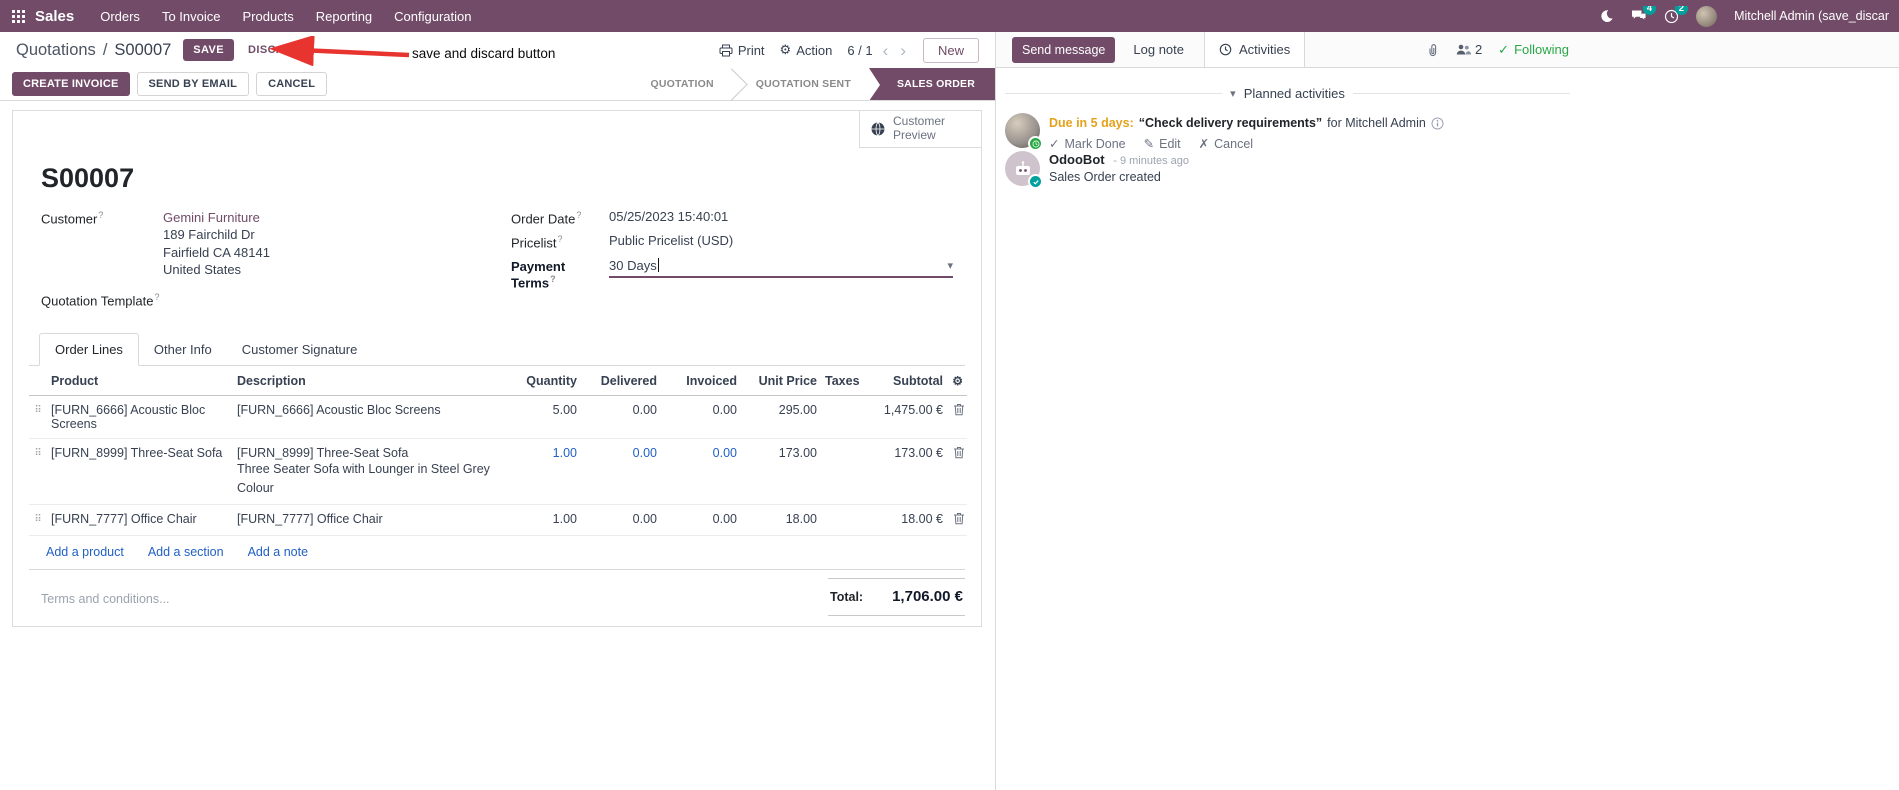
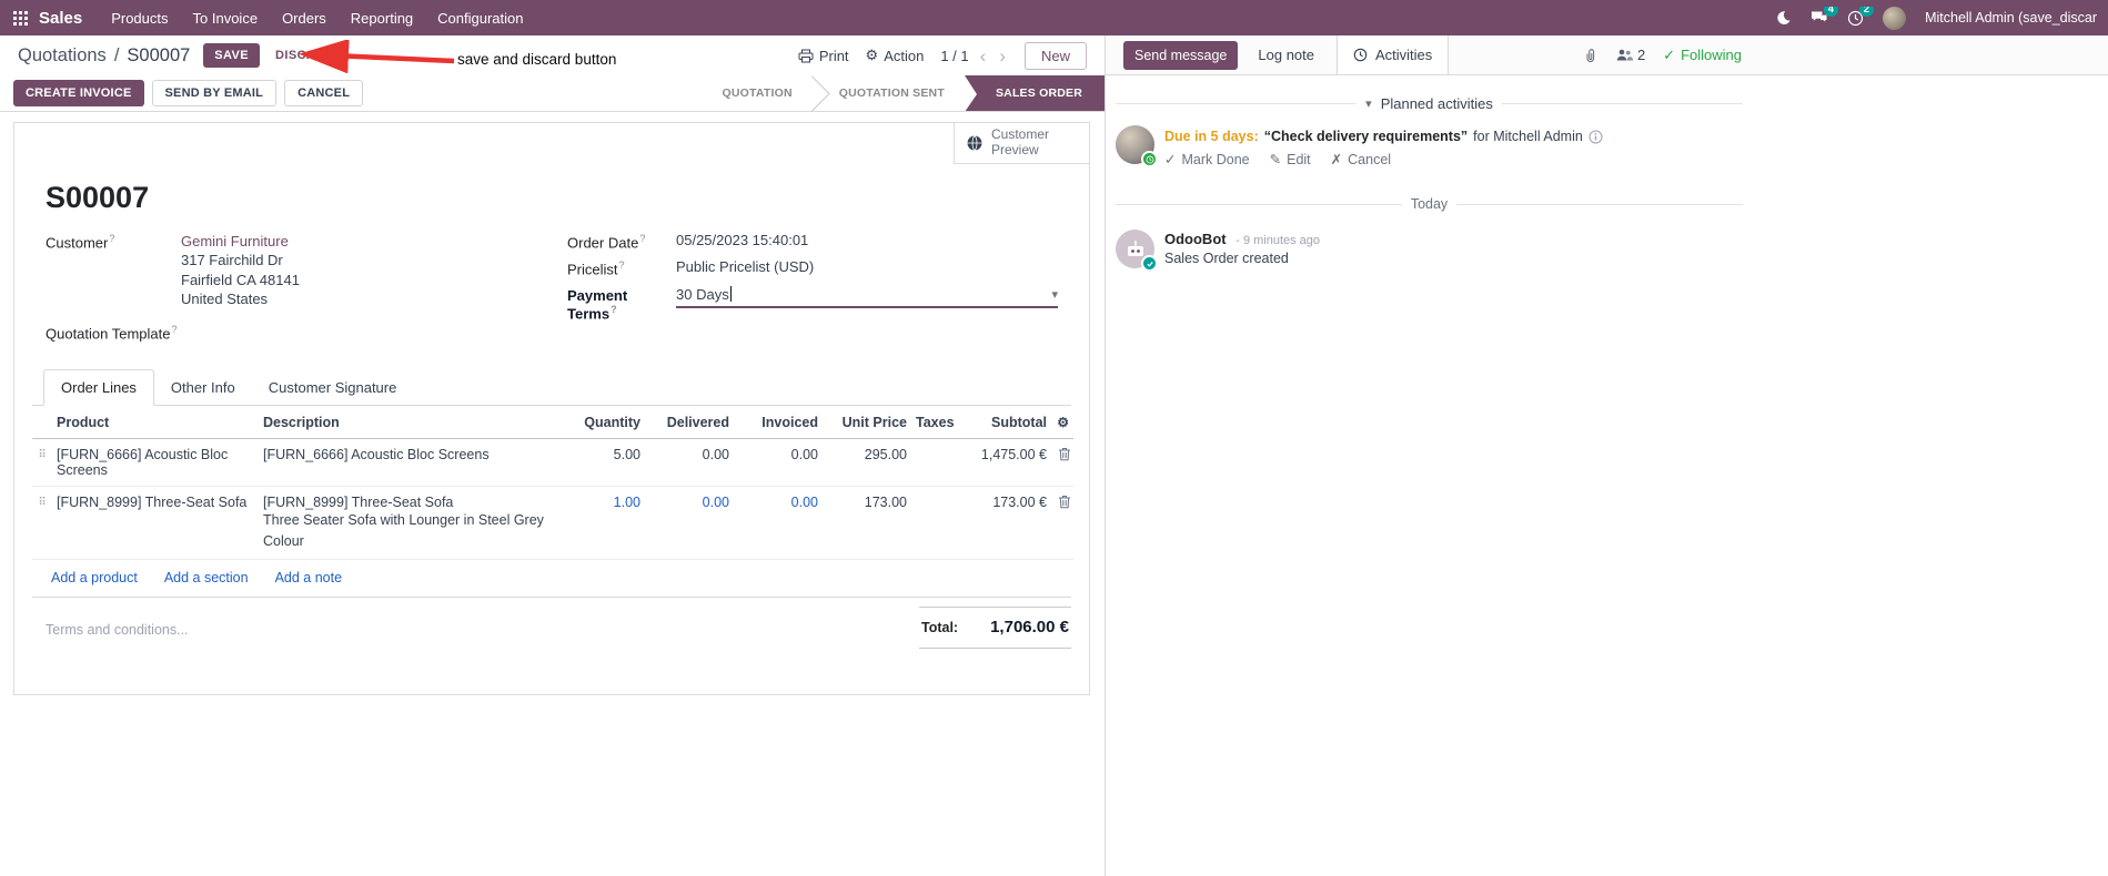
  Sales
- Orders
+ Products
  To Invoice
- Products
+ Orders
  Reporting
  Configuration
  4
  2
  Mitchell Admin (save_discar
  Quotations
  /
  S00007
  SAVE
  Print
  ⚙
  Action
- 6 / 1
+ 1 / 1
  ‹
  ›
  New
  CREATE INVOICE
  SEND BY EMAIL
  CANCEL
  QUOTATION
  QUOTATION SENT
  SALES ORDER
  Customer Preview
  S00007
  Customer?
  Gemini Furniture
- 189 Fairchild Dr
+ 317 Fairchild Dr
  Fairfield CA 48141
  United States
  Quotation Template?
  Order Date?
  05/25/2023 15:40:01
  Pricelist?
  Public Pricelist (USD)
  Payment Terms?
  30 Days
  ▾
  Order Lines
  Other Info
  Customer Signature
  	Product	Description	Quantity	Delivered	Invoiced	Unit Price	Taxes	Subtotal	⚙
  ⠿	[FURN_6666] Acoustic Bloc Screens	[FURN_6666] Acoustic Bloc Screens	5.00	0.00	0.00	295.00		1,475.00 €
  ⠿	[FURN_8999] Three-Seat Sofa	[FURN_8999] Three-Seat SofaThree Seater Sofa with Lounger in Steel Grey Colour	1.00	0.00	0.00	173.00		173.00 €
- ⠿	[FURN_7777] Office Chair	[FURN_7777] Office Chair	1.00	0.00	0.00	18.00		18.00 €
  Add a product
  Add a section
  Add a note
  Terms and conditions...
  Total:
  1,706.00 €
  Send message
  Log note
  Activities
  2
  ✓
  Following
  ▾
  Planned activities
  Due in 5 days:
  “Check delivery requirements”
  for Mitchell Admin
  ✓
  Mark Done
  ✎
  Edit
  ✗
  Cancel
+ Today
  OdooBot - 9 minutes ago
  Sales Order created
  save and discard button
